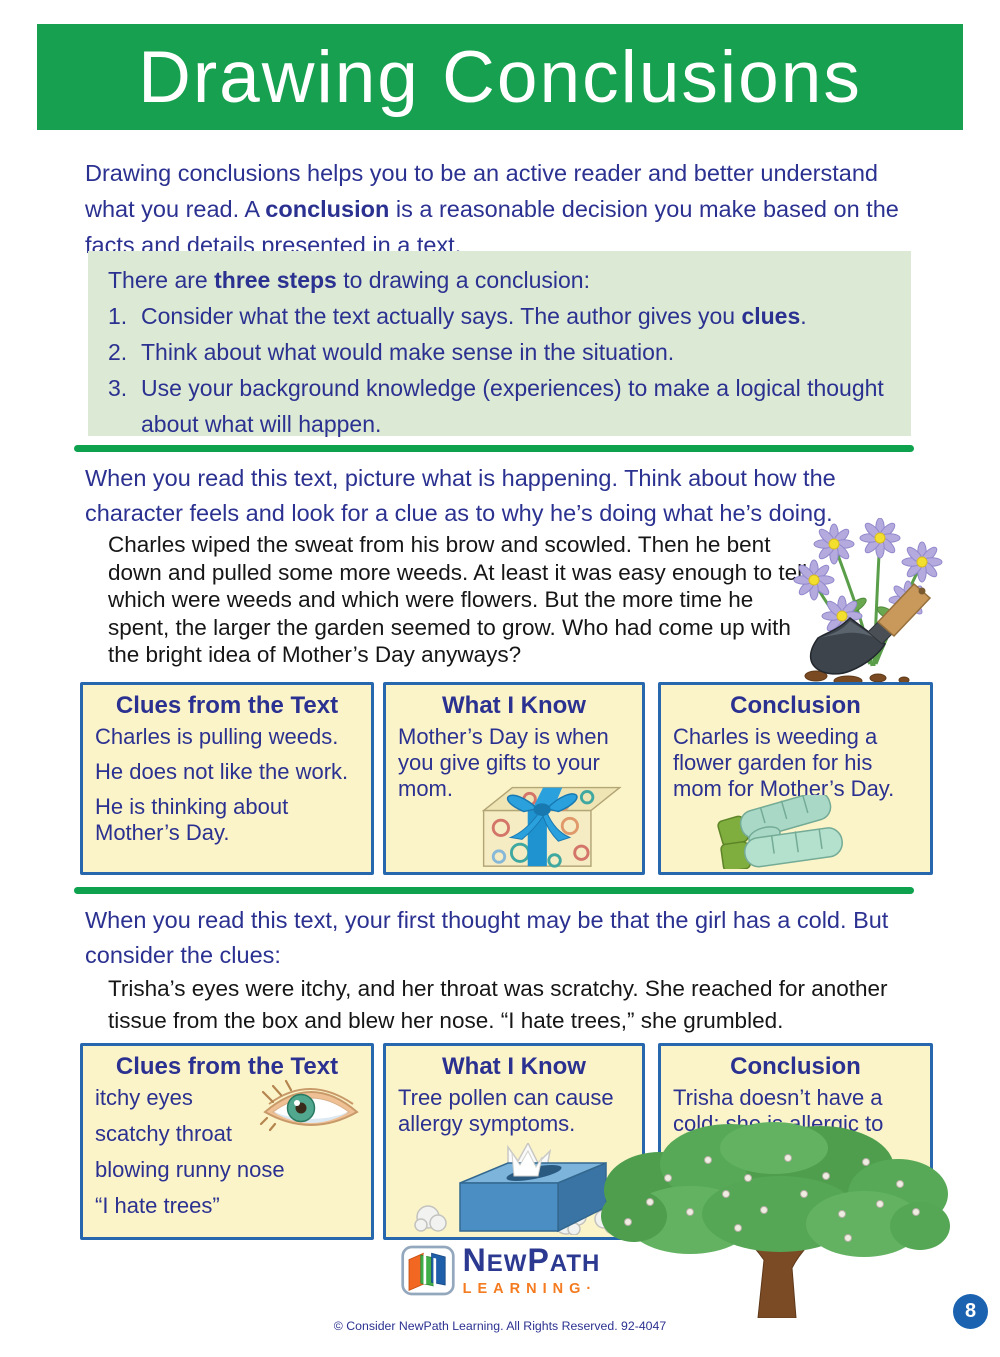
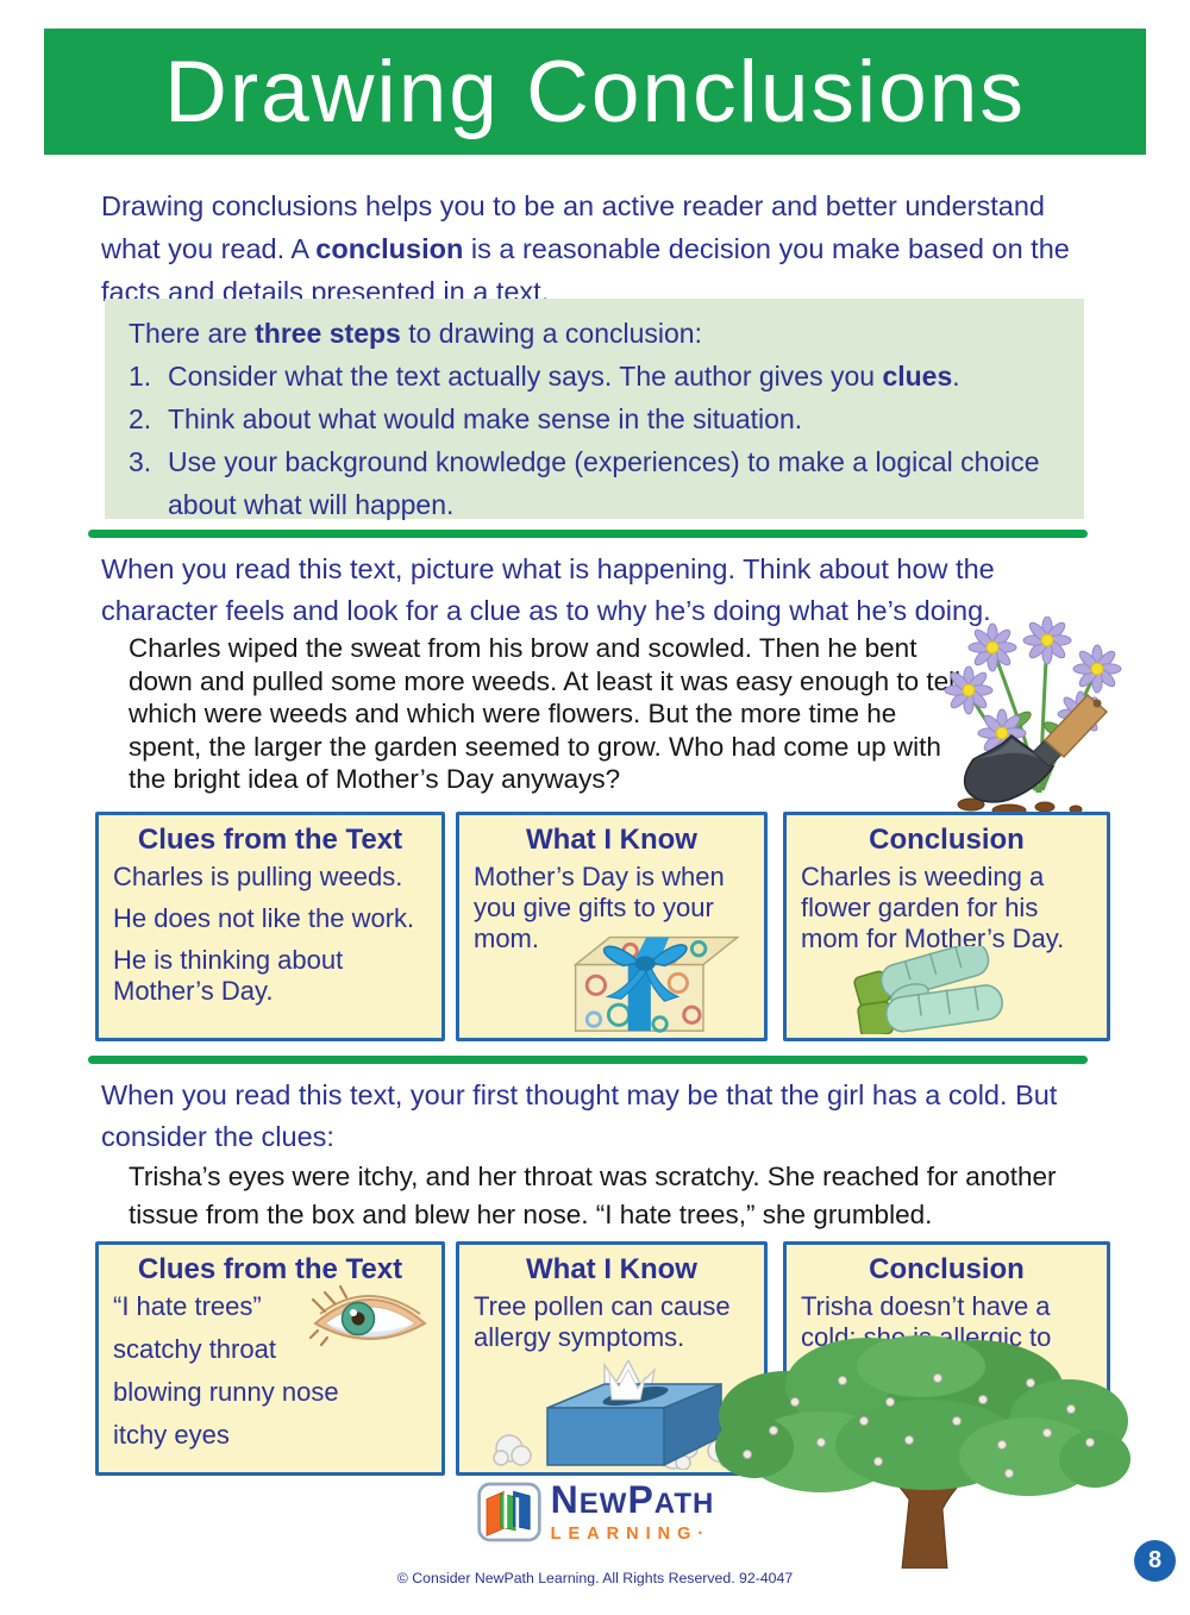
  Drawing Conclusions
  Drawing conclusions helps you to be an active reader and better understand what you read. A conclusion is a reasonable decision you make based on the facts and details presented in a text.
  There are three steps to drawing a conclusion:
  1.
  Consider what the text actually says. The author gives you clues.
  2.
  Think about what would make sense in the situation.
  3.
- Use your background knowledge (experiences) to make a logical thought about what will happen.
+ Use your background knowledge (experiences) to make a logical choice about what will happen.
  When you read this text, picture what is happening. Think about how the character feels and look for a clue as to why he’s doing what he’s doing.
  Charles wiped the sweat from his brow and scowled. Then he bent down and pulled some more weeds. At least it was easy enough to tel which were weeds and which were flowers. But the more time he spent, the larger the garden seemed to grow. Who had come up with the bright idea of Mother’s Day anyways?
  Clues from the Text
  Charles is pulling weeds.
  He does not like the work.
  He is thinking about Mother’s Day.
  What I Know
  Mother’s Day is when you give gifts to your mom.
  Conclusion
  Charles is weeding a flower garden for his mom for Mother’s Day.
  When you read this text, your first thought may be that the girl has a cold. But consider the clues:
  Trisha’s eyes were itchy, and her throat was scratchy. She reached for another tissue from the box and blew her nose. “I hate trees,” she grumbled.
  Clues from the Text
- itchy eyes
+ “I hate trees”
  scatchy throat
  blowing runny nose
- “I hate trees”
+ itchy eyes
  What I Know
  Tree pollen can cause allergy symptoms.
  Conclusion
  Trisha doesn’t have a cold; she allergic to
  NEWPATH
  LEARNING·
  © Consider NewPath Learning. All Rights Reserved. 92-4047
  8
